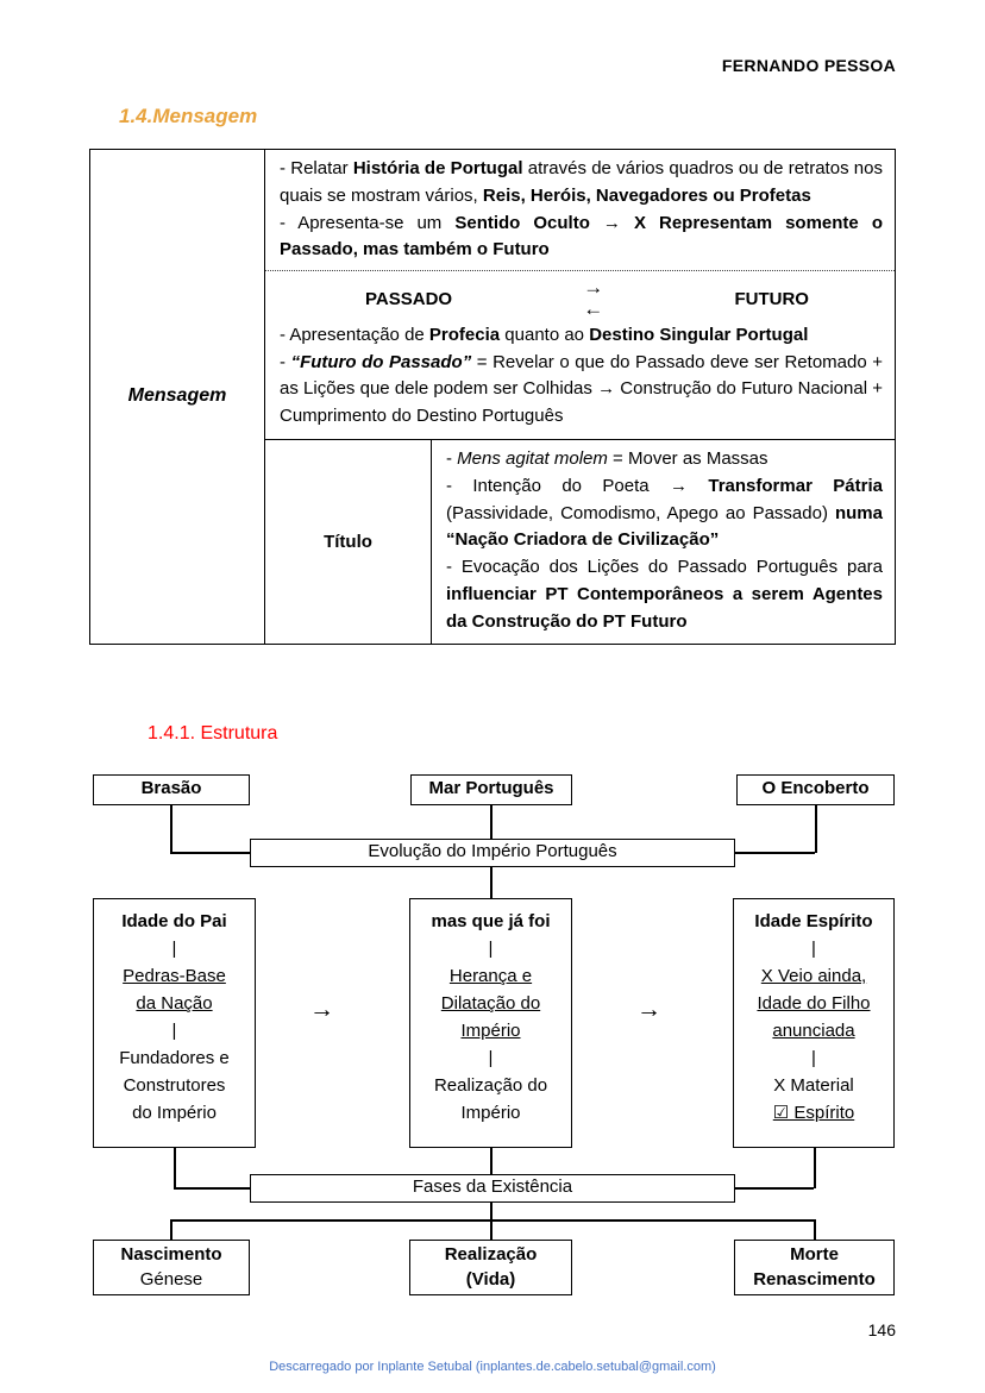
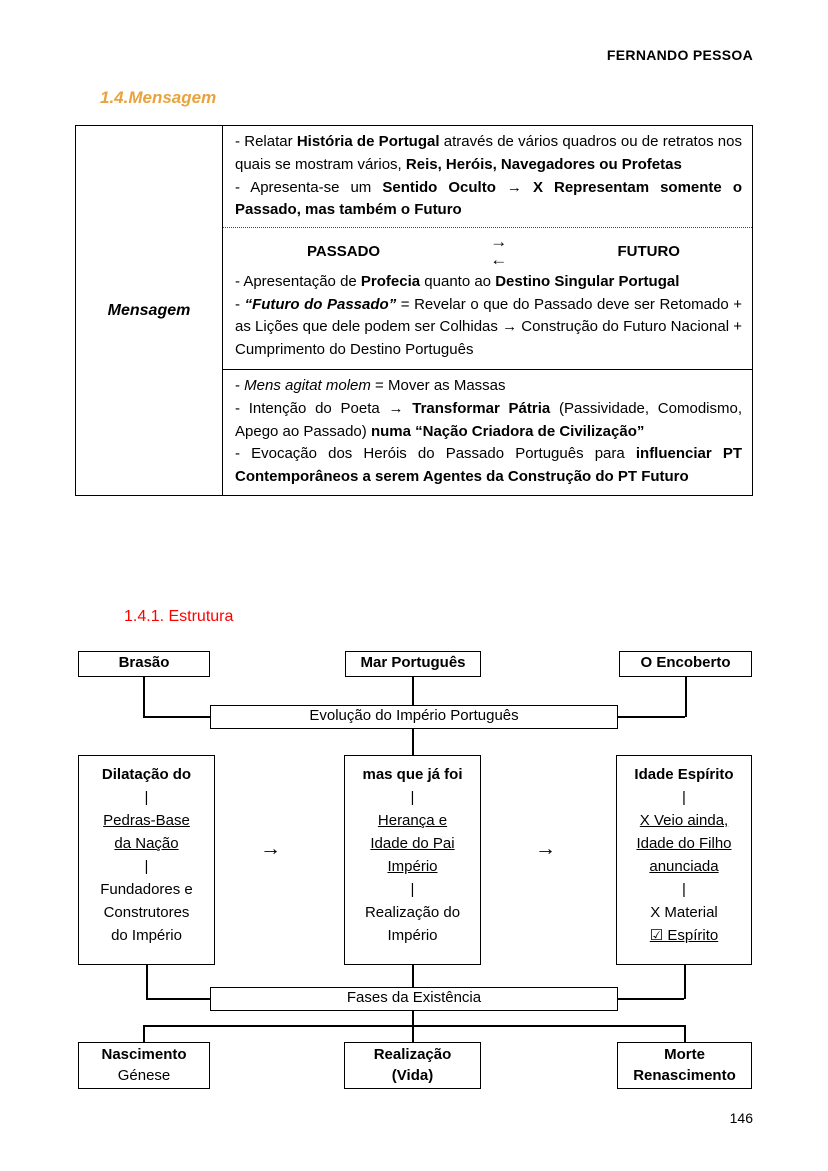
  FERNANDO PESSOA
  1.4.Mensagem
  Mensagem
  - Relatar História de Portugal através de vários quadros ou de retratos nos quais se mostram vários, Reis, Heróis, Navegadores ou Profetas
  - Apresenta-se um Sentido Oculto → X Representam somente o Passado, mas também o Futuro
  PASSADO
  →
  ←
  FUTURO
  - Apresentação de Profecia quanto ao Destino Singular Portugal
  - “Futuro do Passado” = Revelar o que do Passado deve ser Retomado + as Lições que dele podem ser Colhidas → Construção do Futuro Nacional + Cumprimento do Destino Português
- Título
  - Mens agitat molem = Mover as Massas
  - Intenção do Poeta → Transformar Pátria (Passividade, Comodismo, Apego ao Passado) numa “Nação Criadora de Civilização”
- - Evocação dos Lições do Passado Português para influenciar PT Contemporâneos a serem Agentes da Construção do PT Futuro
+ - Evocação dos Heróis do Passado Português para influenciar PT Contemporâneos a serem Agentes da Construção do PT Futuro
  1.4.1. Estrutura
  Brasão
  Mar Português
  O Encoberto
  Evolução do Império Português
- Idade do Pai
+ Dilatação do
  |
  Pedras-Base
  da Nação
  |
  Fundadores e
  Construtores
  do Império
  →
  mas que já foi
  |
  Herança e
- Dilatação do
+ Idade do Pai
  Império
  |
  Realização do
  Império
  →
  Idade Espírito
  |
  X Veio ainda,
  Idade do Filho
  anunciada
  |
  X Material
  ☑ Espírito
  Fases da Existência
  Nascimento
  Génese
  Realização
  (Vida)
  Morte
  Renascimento
  146
- Descarregado por Inplante Setubal (inplantes.de.cabelo.setubal@gmail.com)
